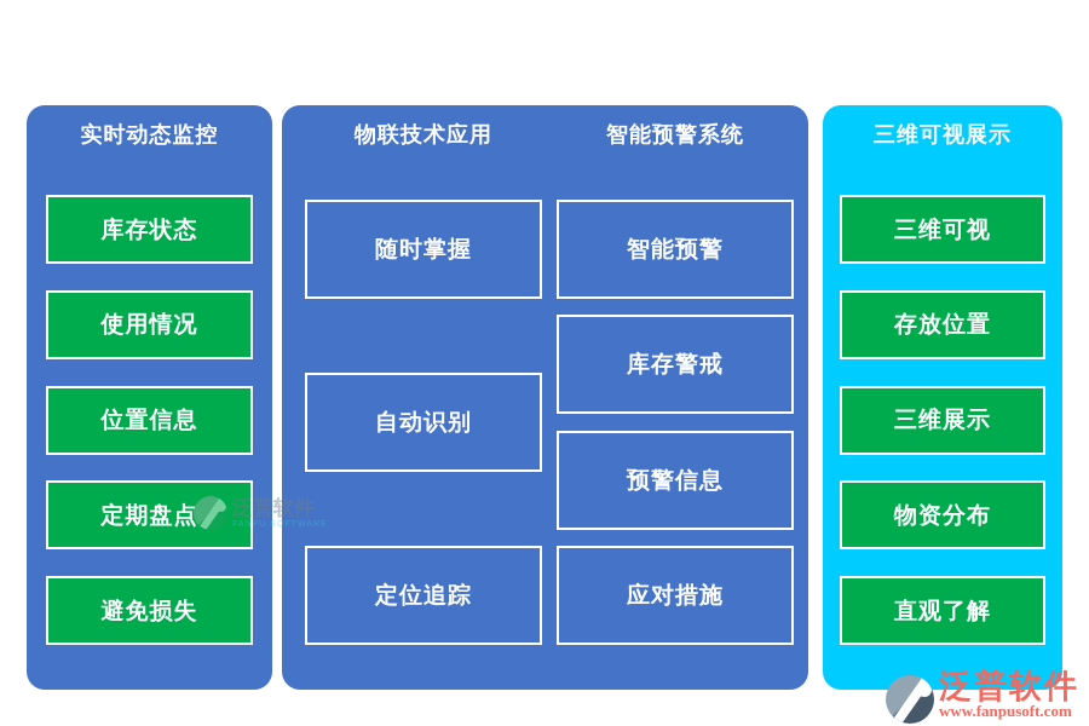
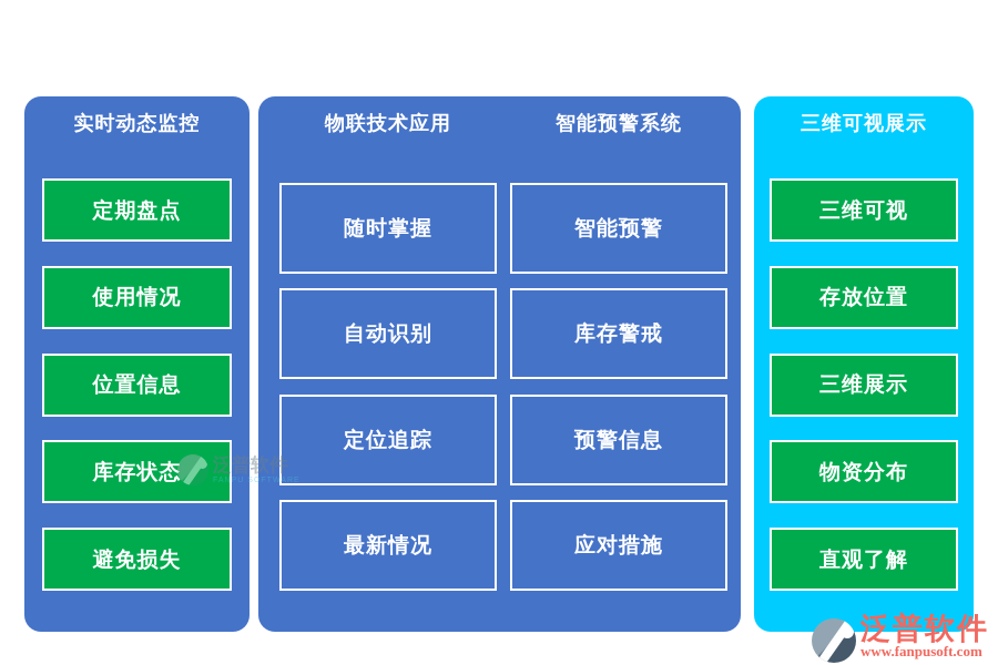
  实时动态监控
- 库存状态
+ 定期盘点
  使用情况
  位置信息
- 定期盘点
+ 库存状态
  避免损失
  物联技术应用
  智能预警系统
  随时掌握
  自动识别
  定位追踪
+ 最新情况
  智能预警
  库存警戒
  预警信息
  应对措施
  三维可视展示
  三维可视
  存放位置
  三维展示
  物资分布
  直观了解
  泛普软件
  泛普软件
  www.fanpusoft.com
